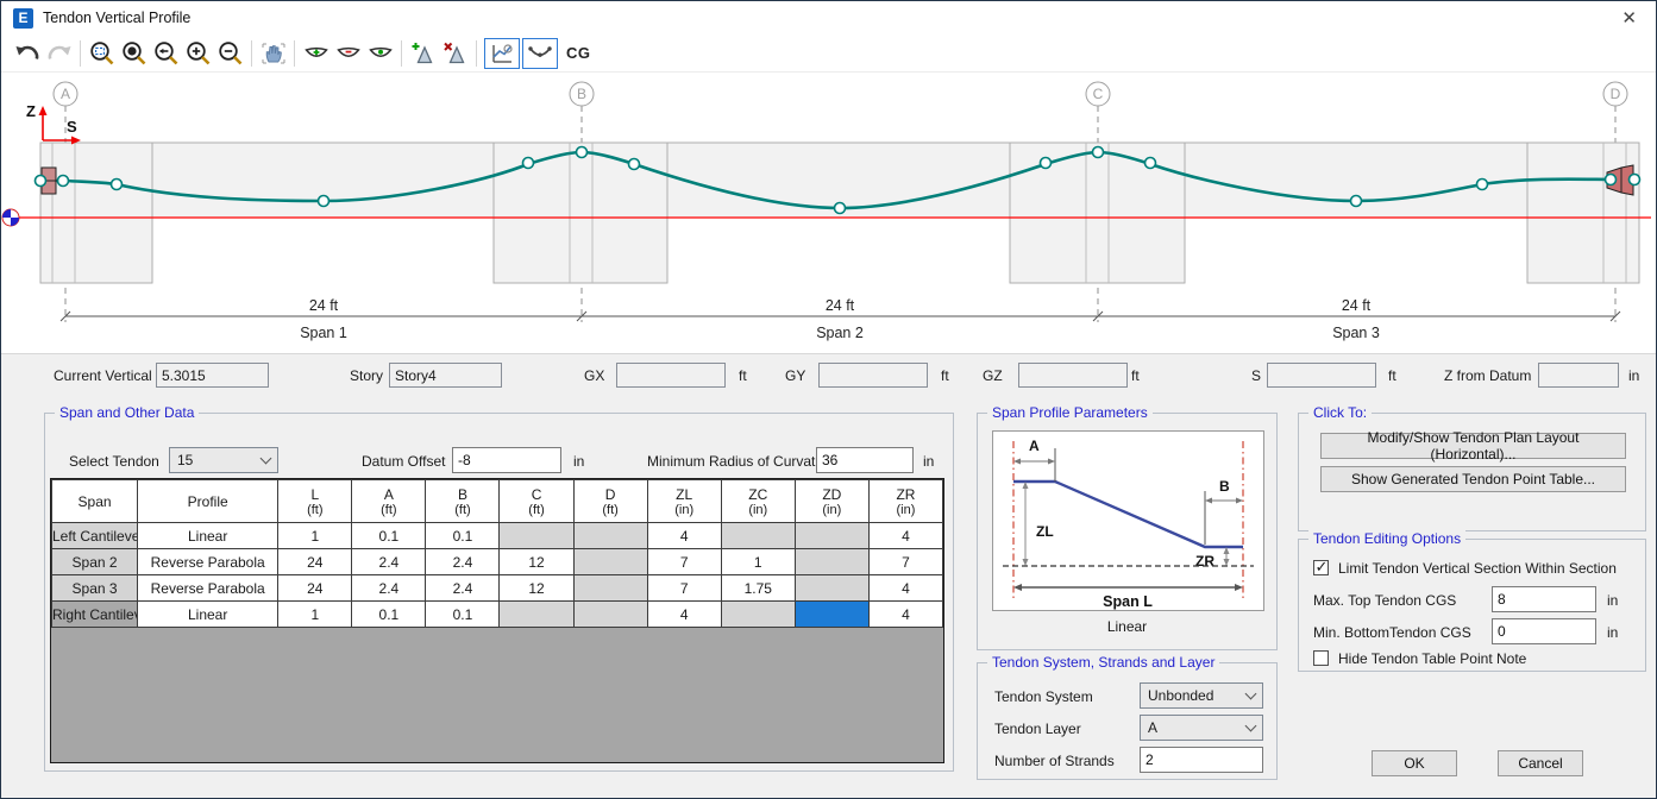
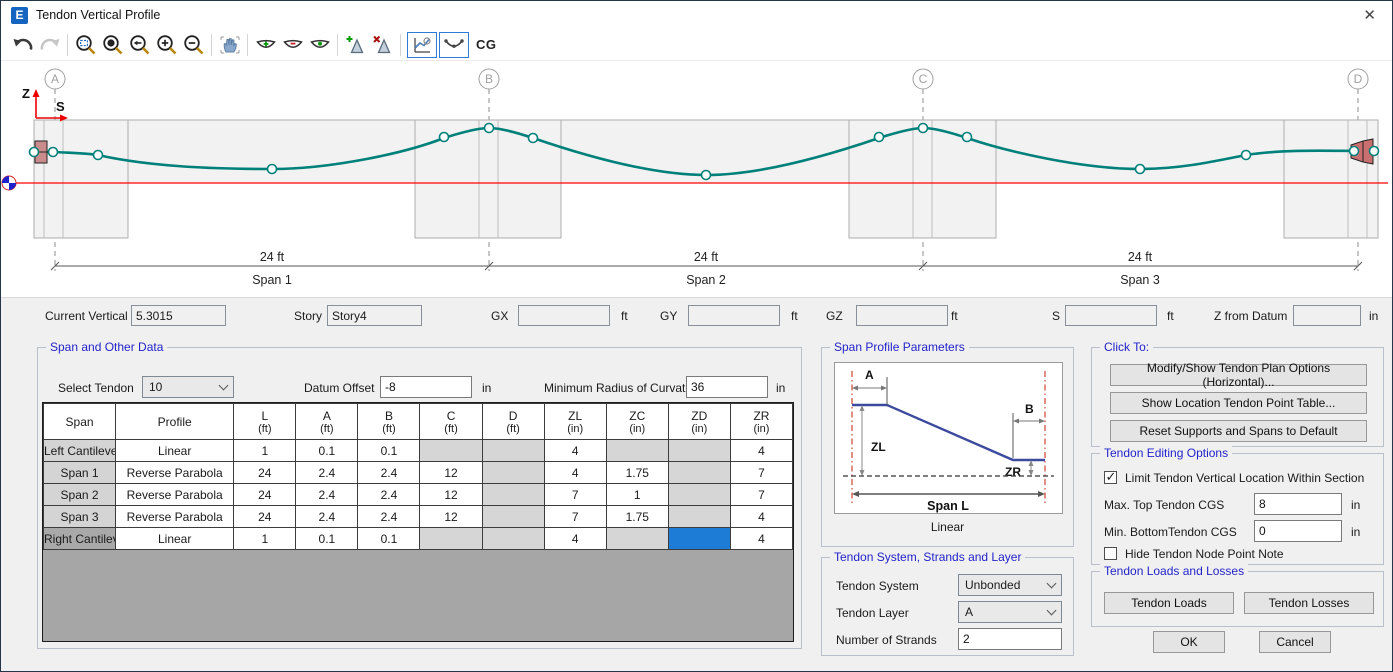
  E
  Tendon Vertical Profile
  ✕
  CG
  24 ft
  24 ft
  24 ft
  Span 1
  Span 2
  Span 3
  Z
  S
  A
  B
  C
  D
  Current Vertical
  5.3015
  Story
  Story4
  GX
  ft
  GY
  ft
  GZ
  ft
  S
  ft
  Z from Datum
  in
  Span and Other Data
  Select Tendon
- 15
+ 10
  Datum Offset
  -8
  in
  Minimum Radius of Curvat
  36
  in
  Span	Profile	L(ft)	A(ft)	B(ft)	C(ft)	D(ft)	ZL(in)	ZC(in)	ZD(in)	ZR(in)
  Left Cantileve	Linear	1	0.1	0.1			4			4
+ Span 1	Reverse Parabola	24	2.4	2.4	12		4	1.75		7
  Span 2	Reverse Parabola	24	2.4	2.4	12		7	1		7
  Span 3	Reverse Parabola	24	2.4	2.4	12		7	1.75		4
  Right Cantile	Linear	1	0.1	0.1			4			4
  Span Profile Parameters
  A
  B
  ZL
  ZR
  Span L
  Linear
  Tendon System, Strands and Layer
  Tendon System
  Unbonded
  Tendon Layer
  A
  Number of Strands
  2
  Click To:
- Modify/Show Tendon Plan Layout (Horizontal)...
+ Modify/Show Tendon Plan Options (Horizontal)...
- Show Generated Tendon Point Table...
+ Show Location Tendon Point Table...
+ Reset Supports and Spans to Default
  Tendon Editing Options
- Limit Tendon Vertical Section Within Section
+ Limit Tendon Vertical Location Within Section
  Max. Top Tendon CGS
  8
  in
  Min. BottomTendon CGS
  0
  in
- Hide Tendon Table Point Note
+ Hide Tendon Node Point Note
+ Tendon Loads and Losses
+ Tendon Loads
+ Tendon Losses
  OK
  Cancel
